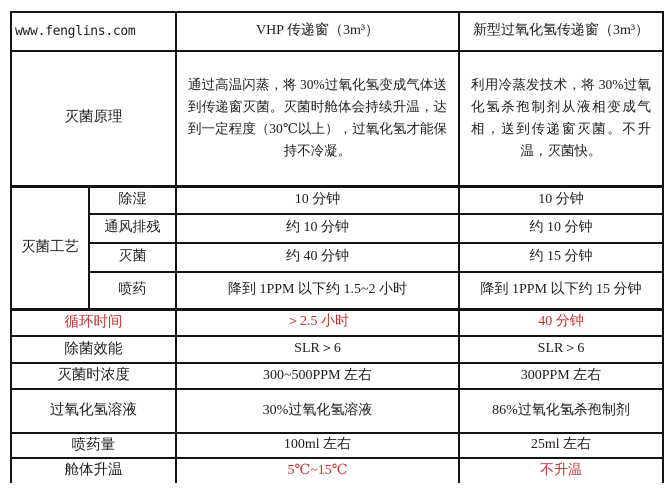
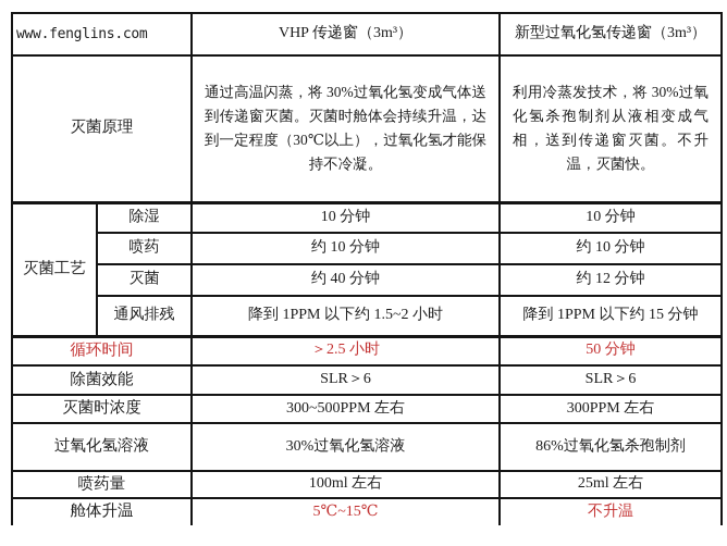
  www.fenglins.com	VHP 传递窗（3m³）	新型过氧化氢传递窗（3m³）
  灭菌原理	通过高温闪蒸，将 30%过氧化氢变成气体送到传递窗灭菌。灭菌时舱体会持续升温，达到一定程度（30℃以上），过氧化氢才能保持不冷凝。	利用冷蒸发技术，将 30%过氧化氢杀孢制剂从液相变成气相，送到传递窗灭菌。不升温，灭菌快。
  灭菌工艺	除湿	10 分钟	10 分钟
- 通风排残	约 10 分钟	约 10 分钟
+ 喷药	约 10 分钟	约 10 分钟
- 灭菌	约 40 分钟	约 15 分钟
+ 灭菌	约 40 分钟	约 12 分钟
- 喷药	降到 1PPM 以下约 1.5~2 小时	降到 1PPM 以下约 15 分钟
+ 通风排残	降到 1PPM 以下约 1.5~2 小时	降到 1PPM 以下约 15 分钟
- 循环时间	＞2.5 小时	40 分钟
+ 循环时间	＞2.5 小时	50 分钟
  除菌效能	SLR＞6	SLR＞6
  灭菌时浓度	300~500PPM 左右	300PPM 左右
  过氧化氢溶液	30%过氧化氢溶液	86%过氧化氢杀孢制剂
  喷药量	100ml 左右	25ml 左右
  舱体升温	5℃~15℃	不升温
